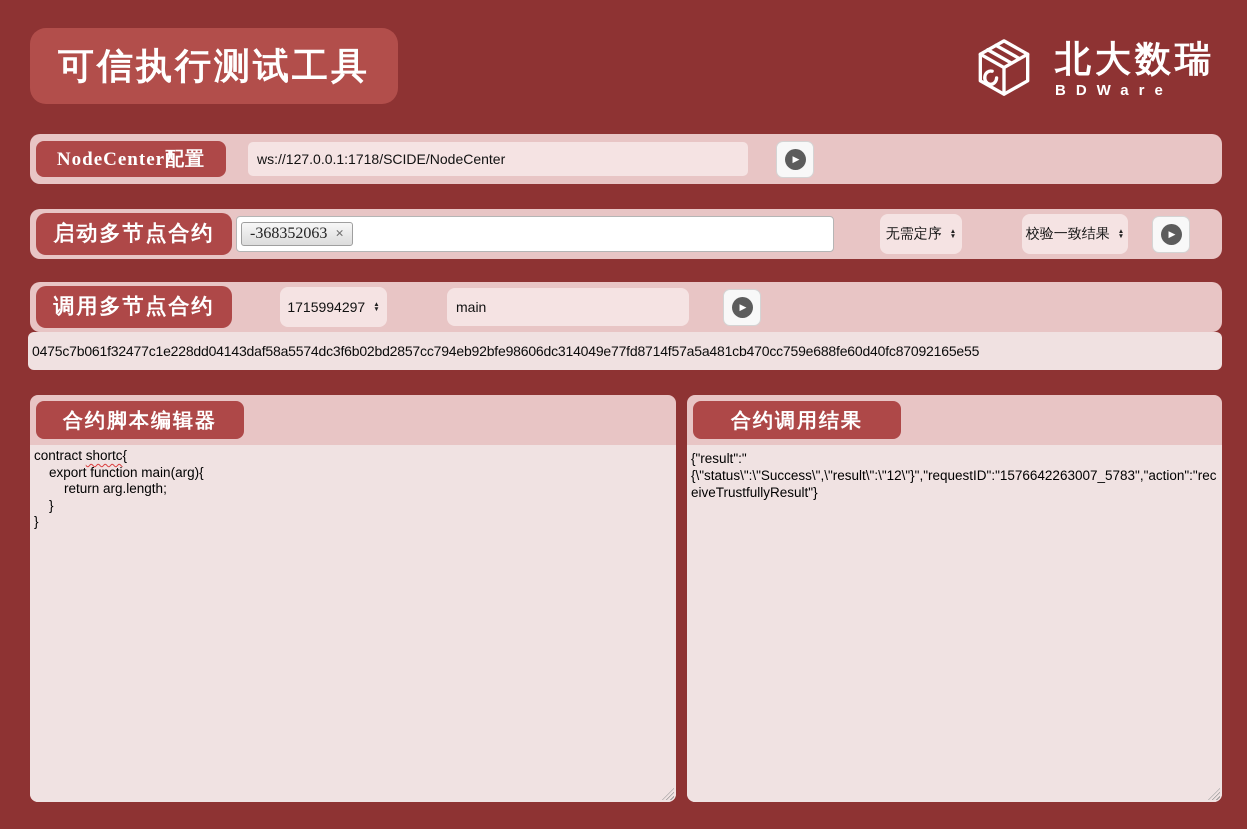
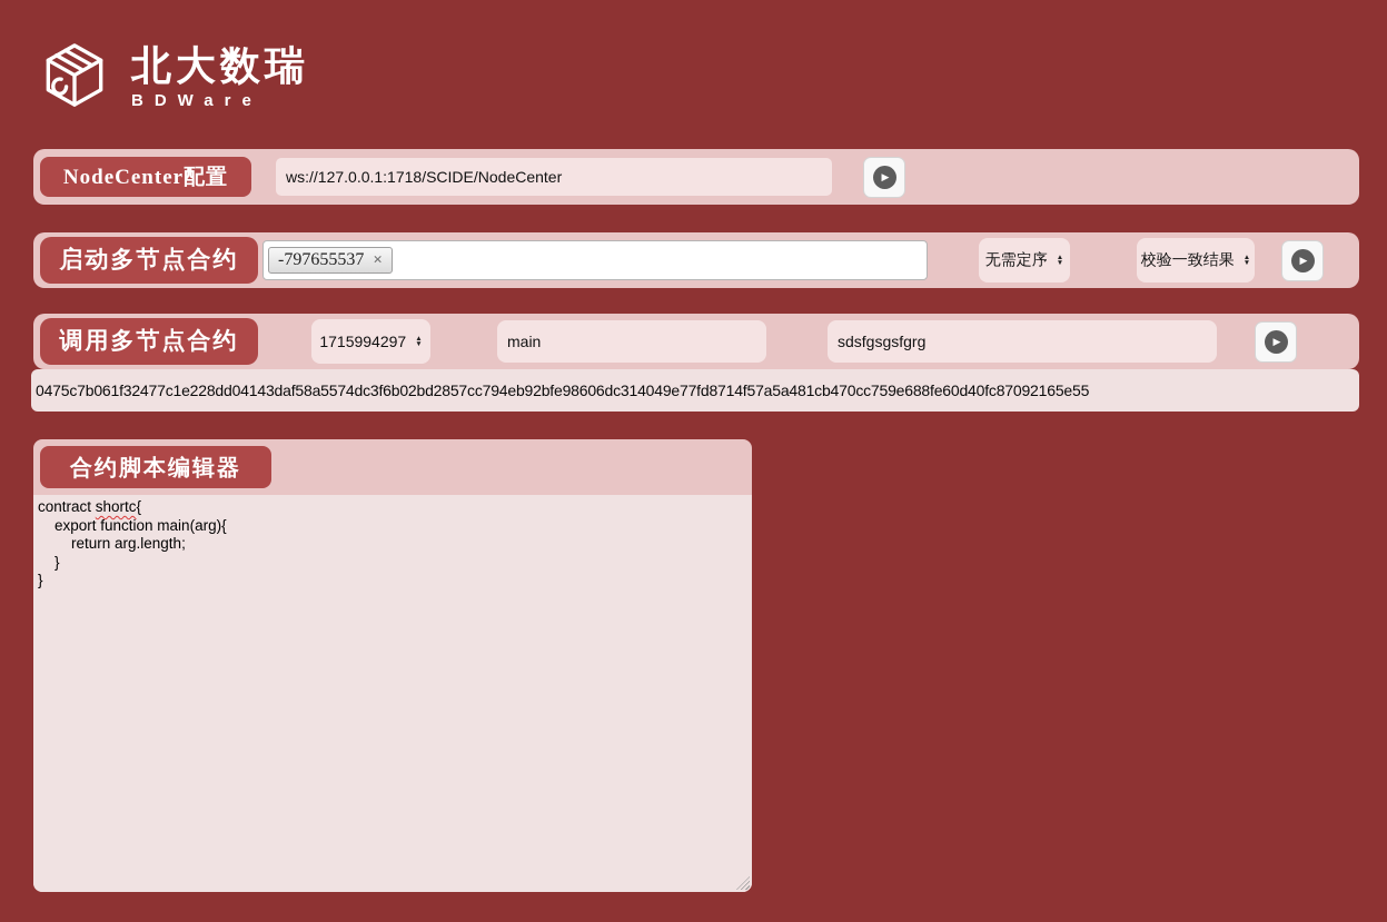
- 可信执行测试工具
  北大数瑞
  BDWare
  NodeCenter配置
  ws://127.0.0.1:1718/SCIDE/NodeCenter
  ▶
  启动多节点合约
- -368352063
+ -797655537
  ×
  无需定序
  校验一致结果
  ▶
  调用多节点合约
  1715994297
  main
+ sdsfgsgsfgrg
  ▶
  0475c7b061f32477c1e228dd04143daf58a5574dc3f6b02bd2857cc794eb92bfe98606dc314049e77fd8714f57a5a481cb470cc759e688fe60d40fc87092165e55
  合约脚本编辑器
  contract shortc{
  export function main(arg){
  return arg.length;
  }
  }
- 合约调用结果
- {"result":"
- {\"status\":\"Success\",\"result\":\"12\"}","requestID":"1576642263007_5783","action":"receiveTrustfullyResult"}
